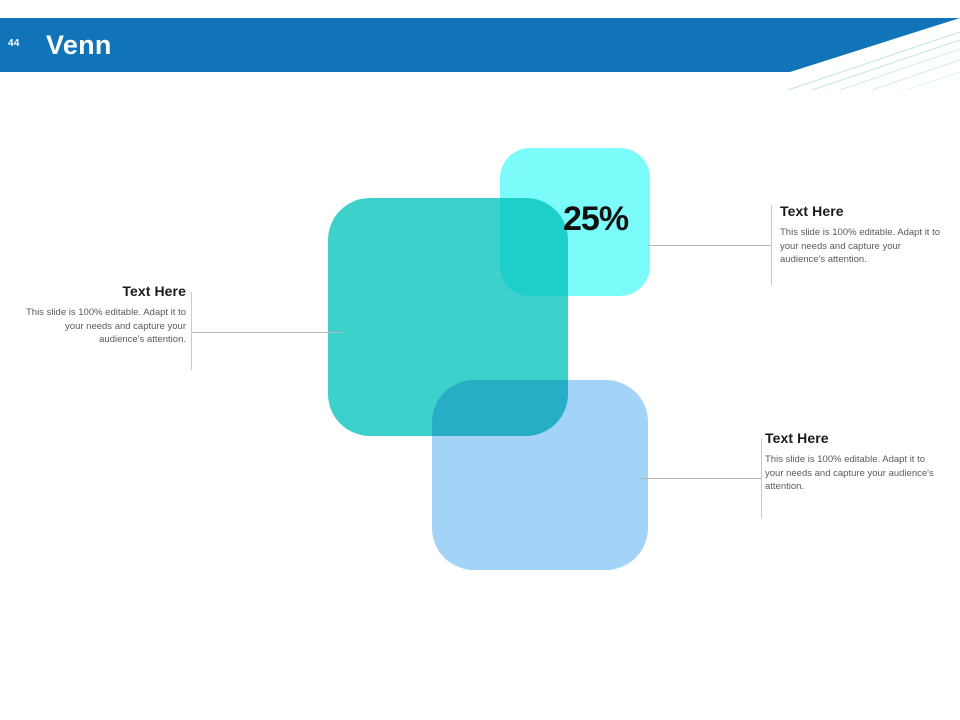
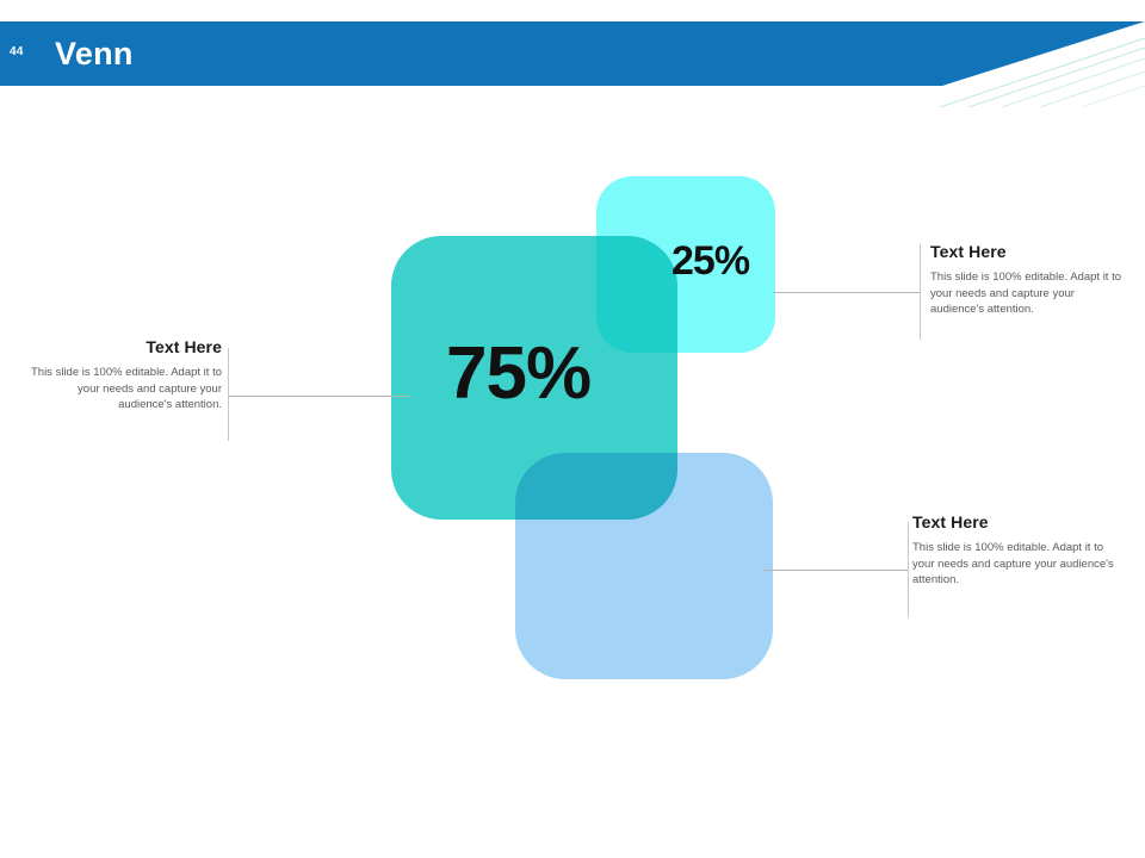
  44
  Venn
+ 75%
  25%
  Text Here
  This slide is 100% editable. Adapt it to your needs and capture your audience's attention.
  Text Here
  This slide is 100% editable. Adapt it to your needs and capture your audience's attention.
  Text Here
  This slide is 100% editable. Adapt it to your needs and capture your audience's attention.
